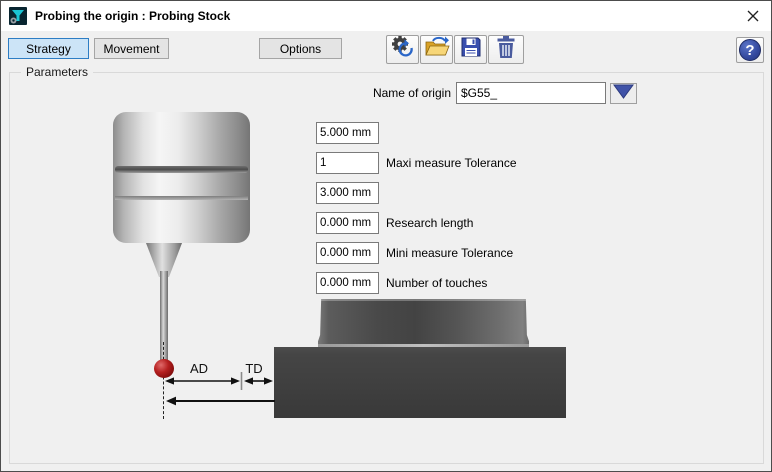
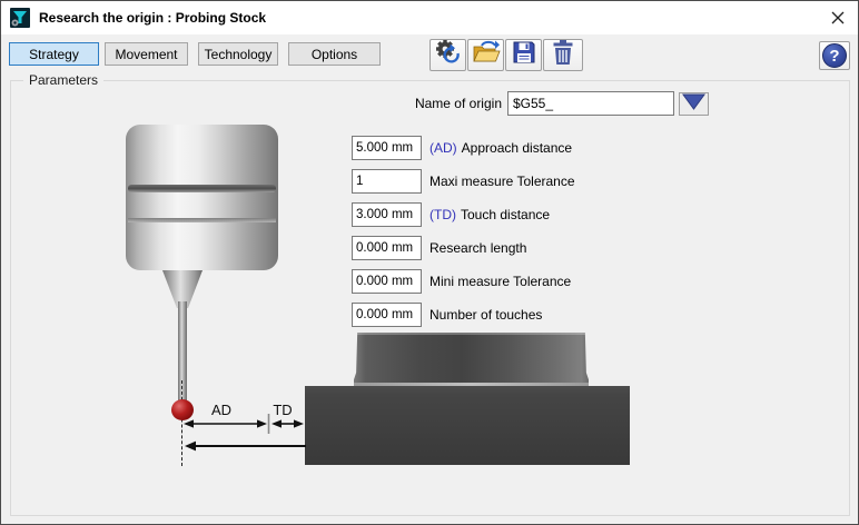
- Probing the origin : Probing Stock
+ Research the origin : Probing Stock
  Strategy
  Movement
+ Technology
  Options
  ?
  Parameters
  Name of origin
  $G55_
  5.000 mm
+ (AD) Approach distance
  1
  Maxi measure Tolerance
  3.000 mm
+ (TD) Touch distance
  0.000 mm
  Research length
  0.000 mm
  Mini measure Tolerance
  0.000 mm
  Number of touches
  AD
  TD
